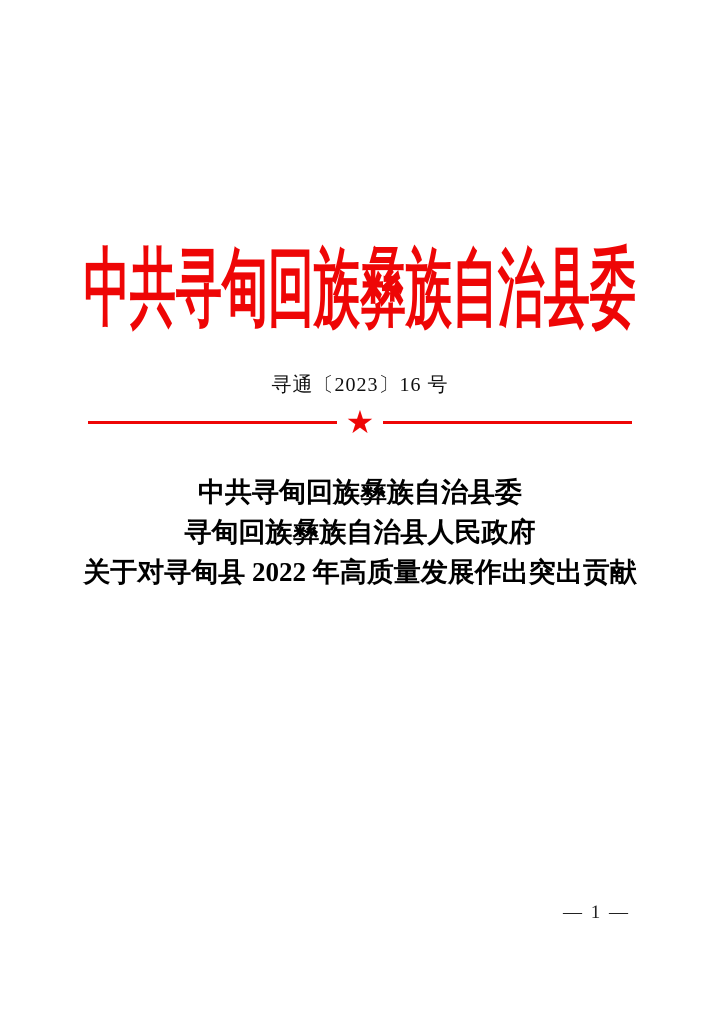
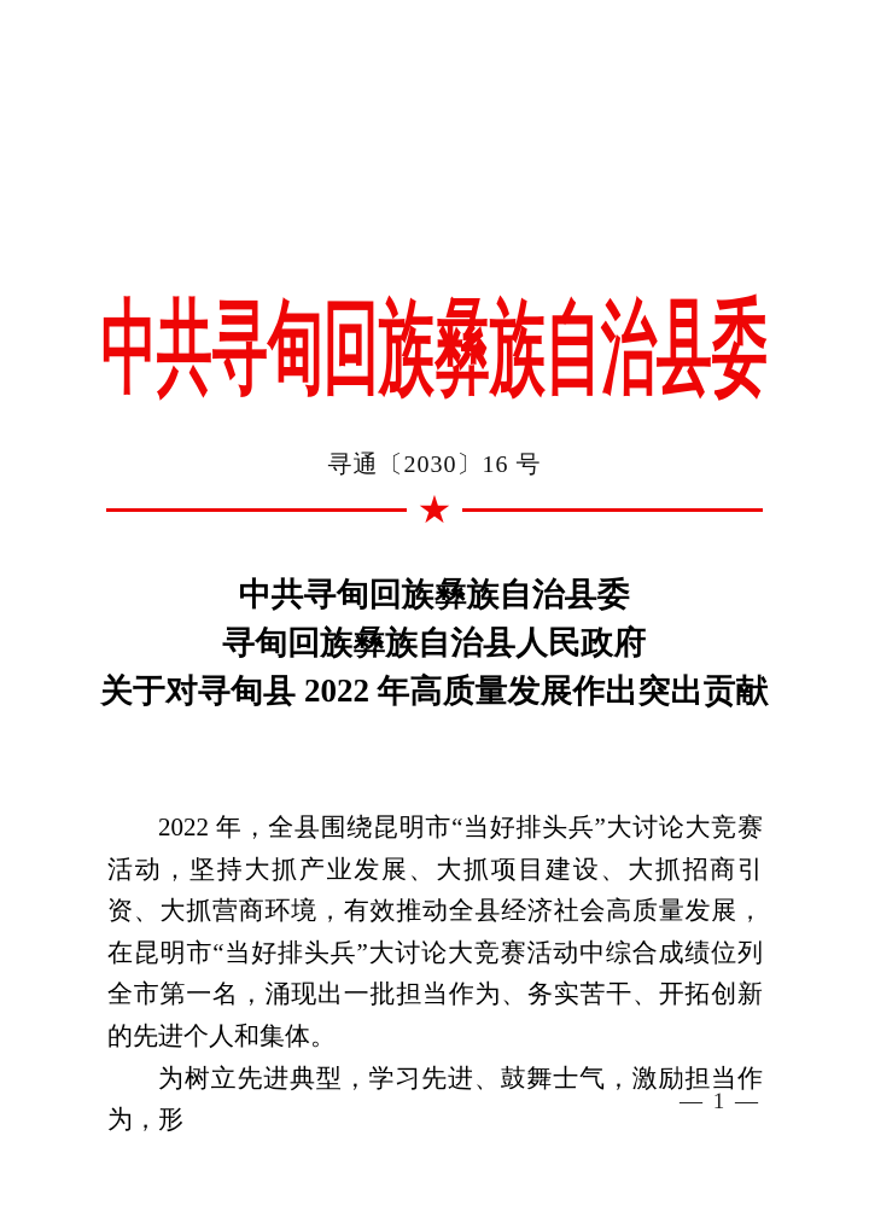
  中共寻甸回族彝族自治县委
- 寻通〔2023〕16 号
+ 寻通〔2030〕16 号
  ★
  中共寻甸回族彝族自治县委
  寻甸回族彝族自治县人民政府
  关于对寻甸县 2022 年高质量发展作出突出贡献
+ 2022 年，全县围绕昆明市“当好排头兵”大讨论大竞赛活动，坚持大抓产业发展、大抓项目建设、大抓招商引资、大抓营商环境，有效推动全县经济社会高质量发展，在昆明市“当好排头兵”大讨论大竞赛活动中综合成绩位列全市第一名，涌现出一批担当作为、务实苦干、开拓创新的先进个人和集体。
+ 为树立先进典型，学习先进、鼓舞士气，激励担当作为，形
  — 1 —
